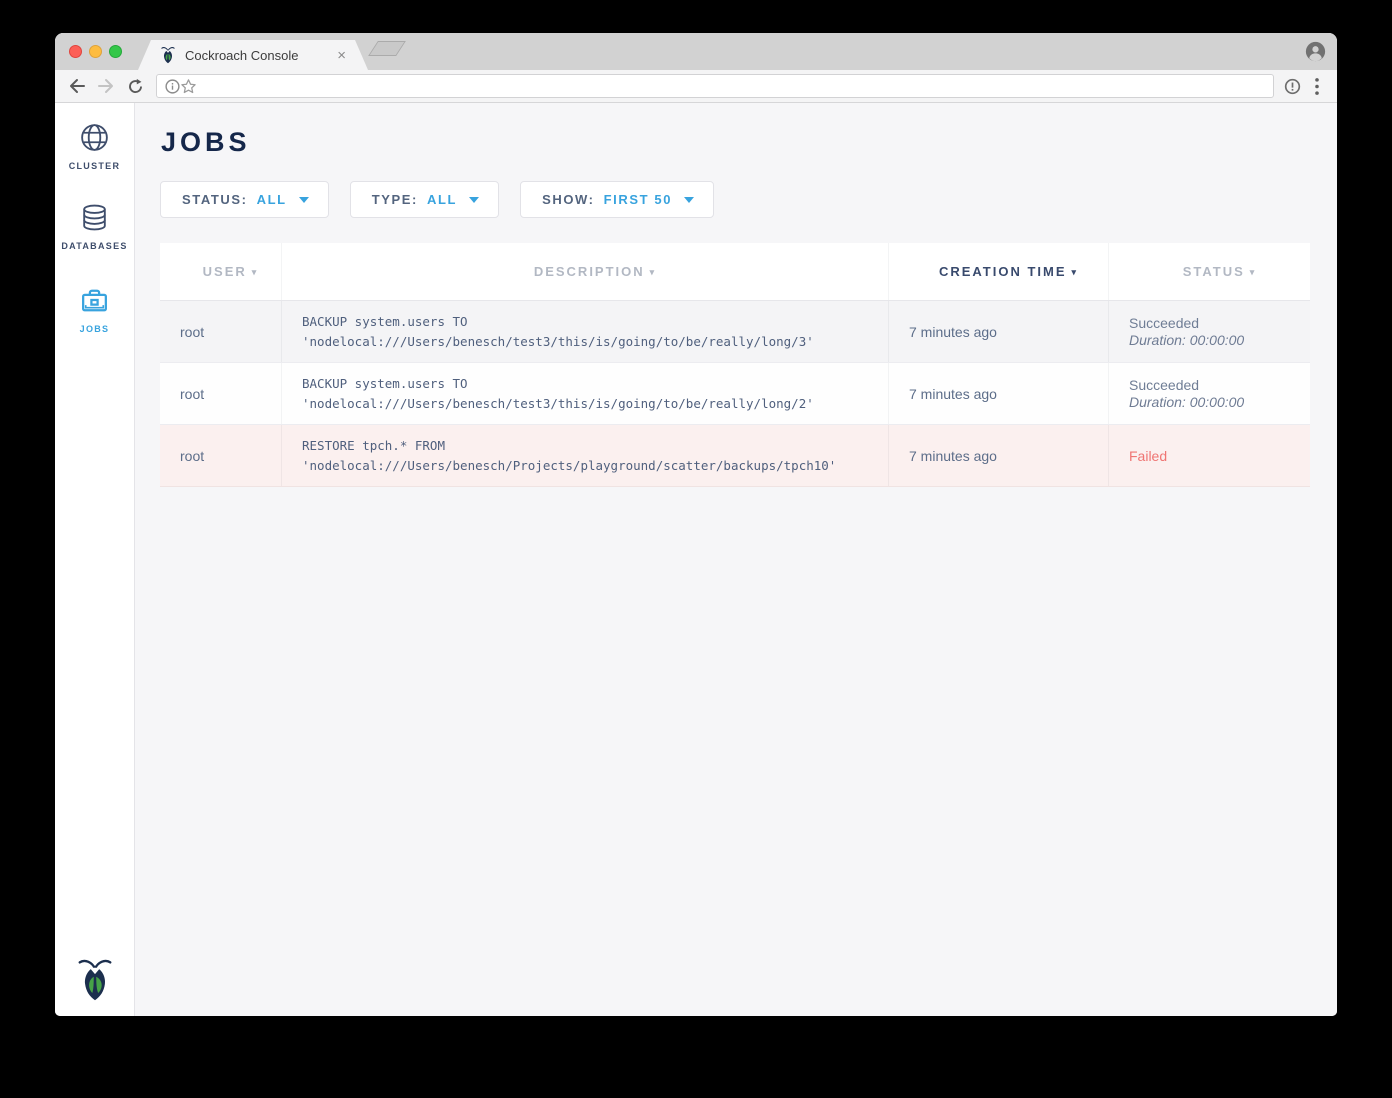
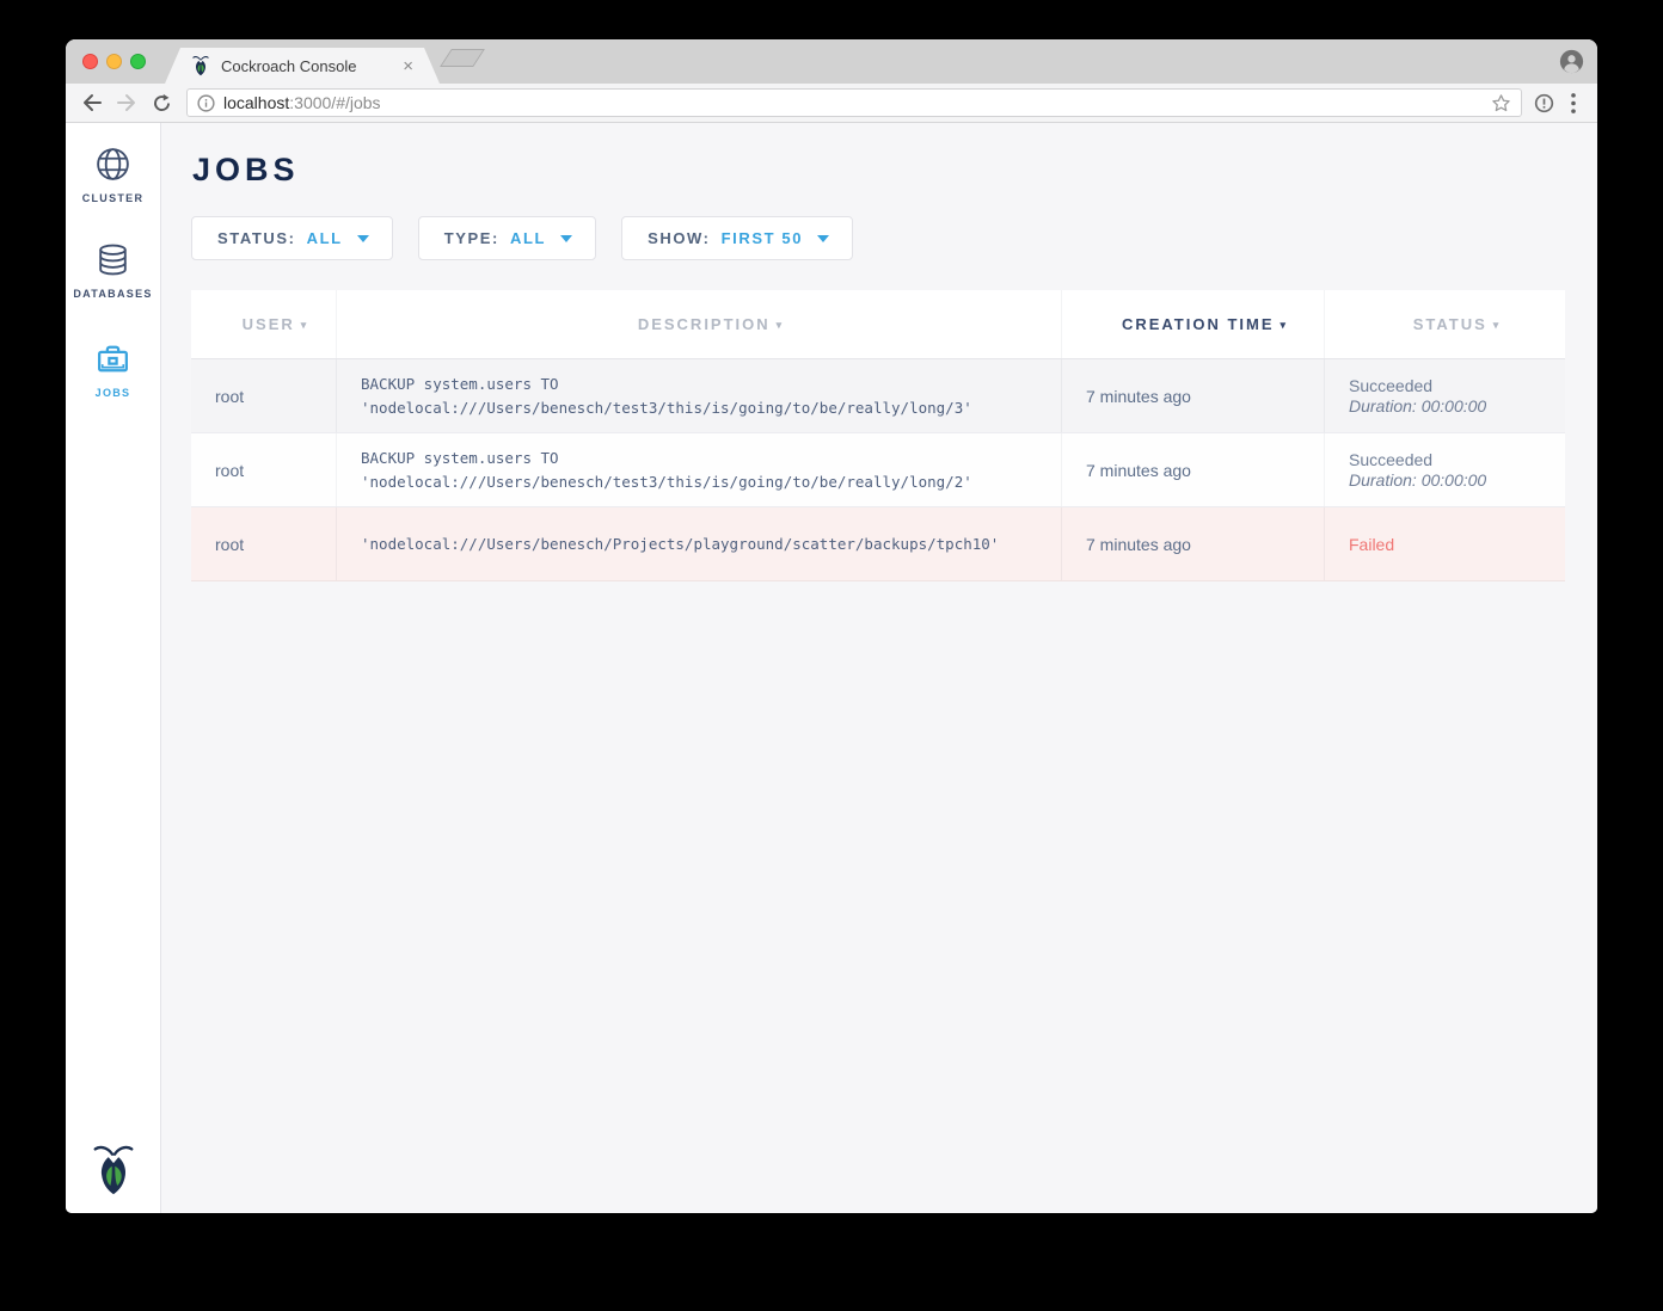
  Cockroach Console
  ×
+ localhost:3000/#/jobs
  CLUSTER
  DATABASES
  JOBS
  JOBS
  STATUS:
  ALL
  TYPE:
  ALL
  SHOW:
  FIRST 50
  USER
  ▾
  DESCRIPTION
  ▾
  CREATION TIME
  ▾
  STATUS
  ▾
  root
  BACKUP system.users TO
  'nodelocal:///Users/benesch/test3/this/is/going/to/be/really/long/3'
  7 minutes ago
  Succeeded
  Duration: 00:00:00
  root
  BACKUP system.users TO
  'nodelocal:///Users/benesch/test3/this/is/going/to/be/really/long/2'
  7 minutes ago
  Succeeded
  Duration: 00:00:00
  root
- RESTORE tpch.* FROM
  'nodelocal:///Users/benesch/Projects/playground/scatter/backups/tpch10'
  7 minutes ago
  Failed
